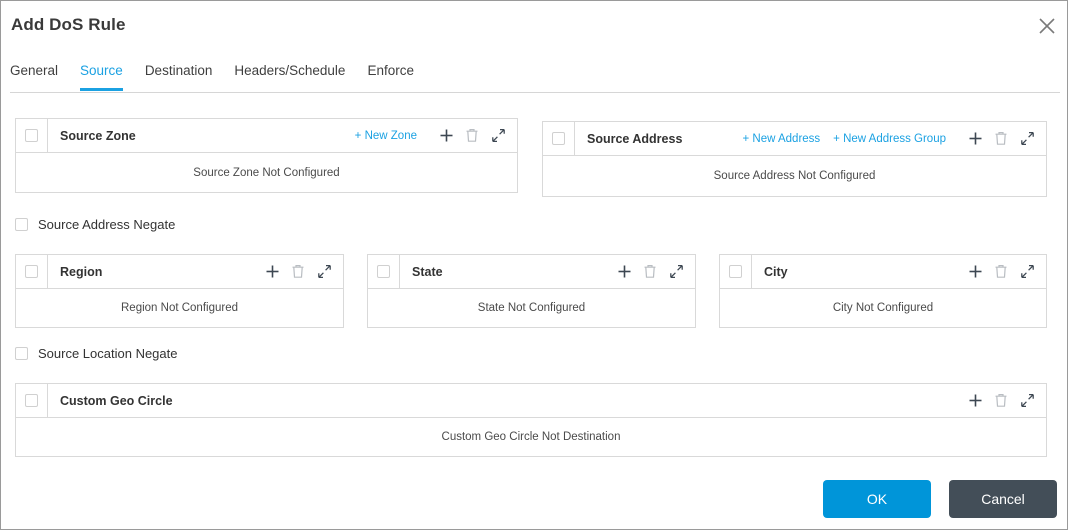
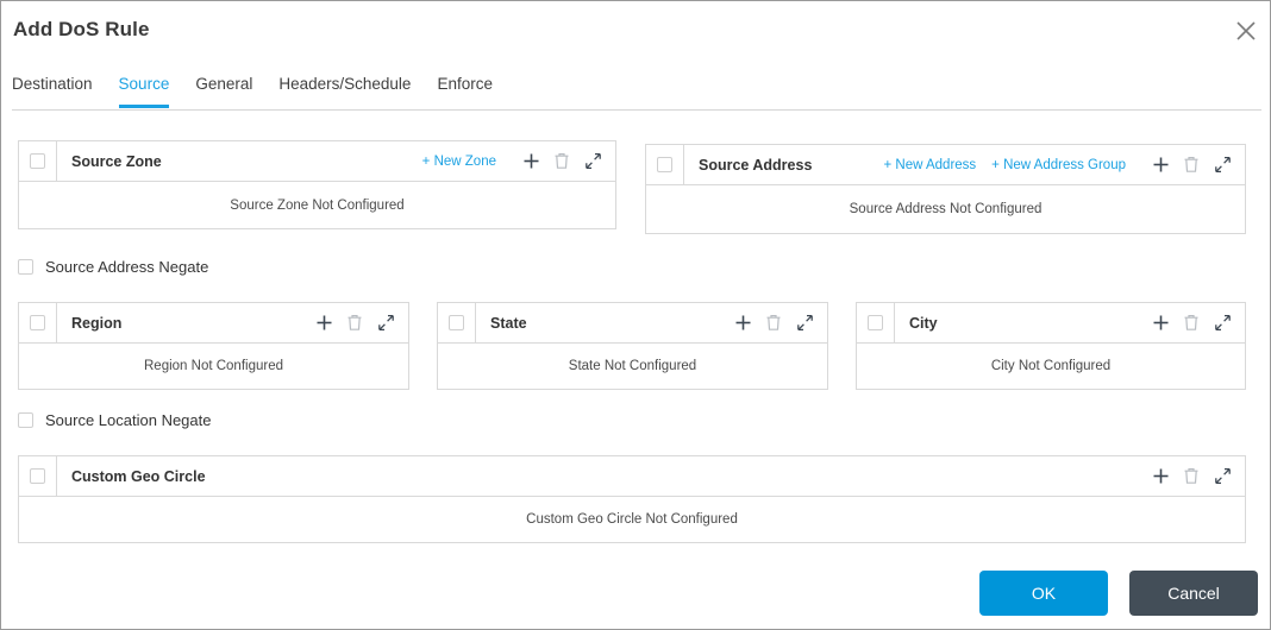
  Add DoS Rule
- General
+ Destination
  Source
- Destination
+ General
  Headers/Schedule
  Enforce
  Source Zone
  + New Zone
  Source Zone Not Configured
  Source Address
  + New Address
  + New Address Group
  Source Address Not Configured
  Source Address Negate
  Region
  Region Not Configured
  State
  State Not Configured
  City
  City Not Configured
  Source Location Negate
  Custom Geo Circle
- Custom Geo Circle Not Destination
+ Custom Geo Circle Not Configured
  OK
  Cancel
